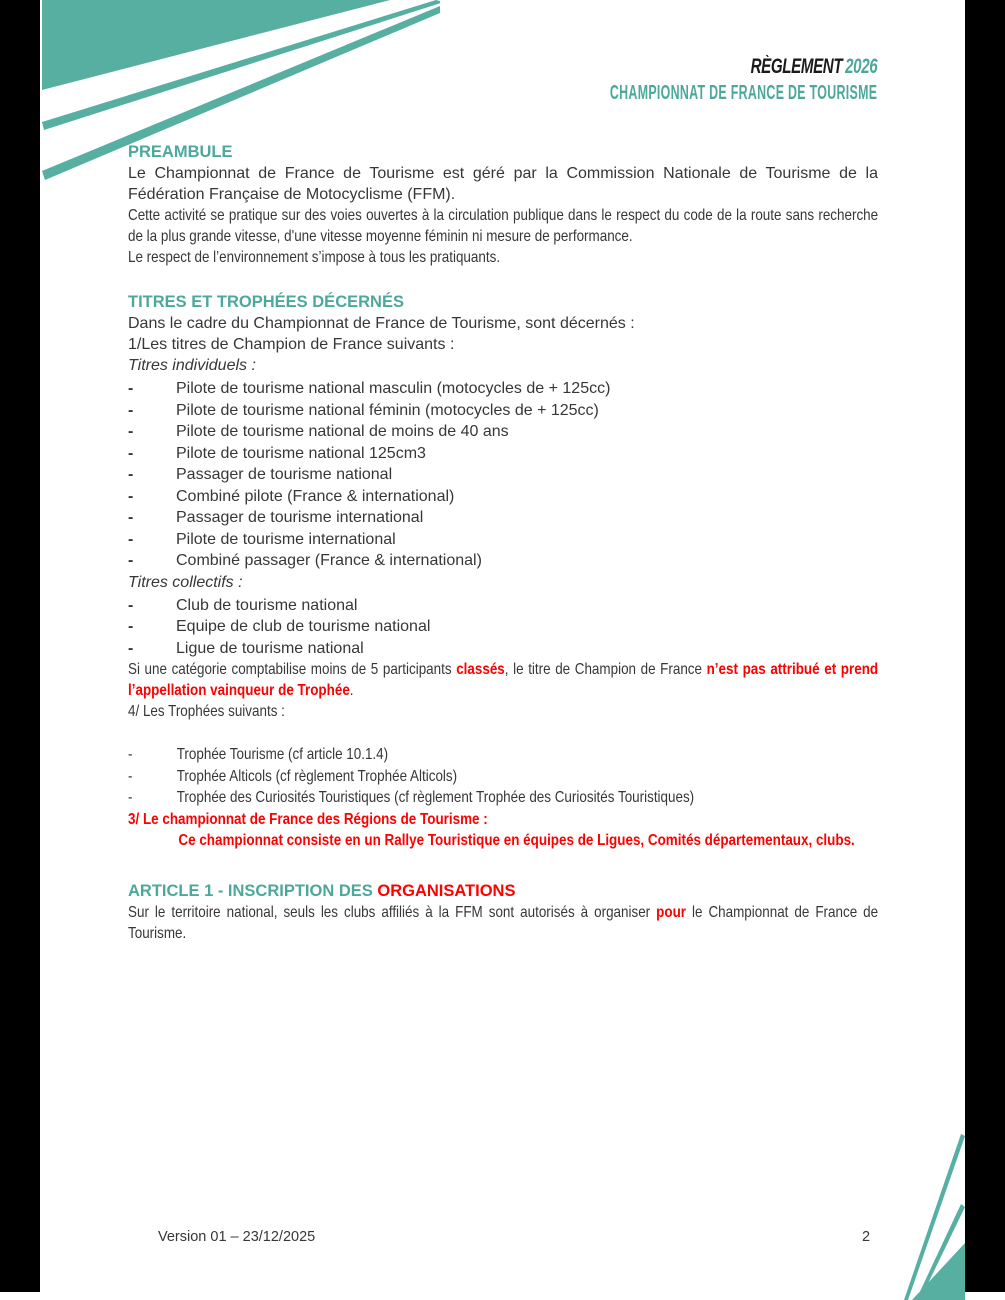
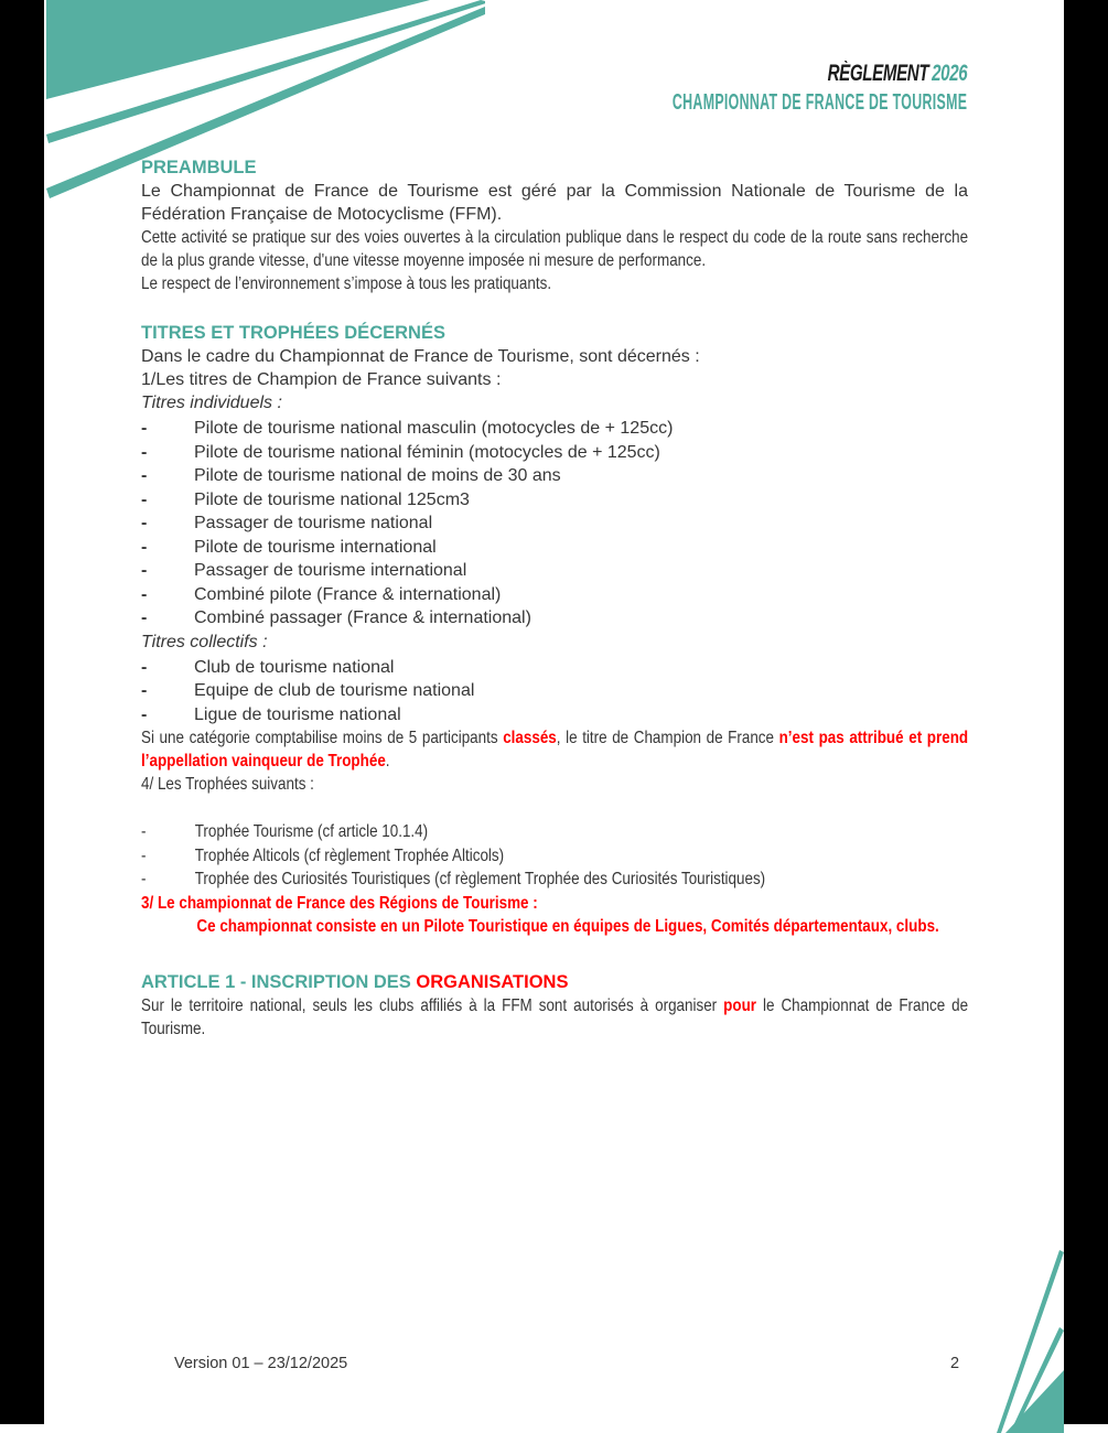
  RÈGLEMENT 2026
  CHAMPIONNAT DE FRANCE DE TOURISME
  PREAMBULE
  Le Championnat de France de Tourisme est géré par la Commission Nationale de Tourisme de la Fédération Française de Motocyclisme (FFM).
- Cette activité se pratique sur des voies ouvertes à la circulation publique dans le respect du code de la route sans recherche de la plus grande vitesse, d'une vitesse moyenne féminin ni mesure de performance.
+ Cette activité se pratique sur des voies ouvertes à la circulation publique dans le respect du code de la route sans recherche de la plus grande vitesse, d'une vitesse moyenne imposée ni mesure de performance.
  Le respect de l’environnement s’impose à tous les pratiquants.
  TITRES ET TROPHÉES DÉCERNÉS
  Dans le cadre du Championnat de France de Tourisme, sont décernés :
  1/Les titres de Champion de France suivants :
  Titres individuels :
  -
  Pilote de tourisme national masculin (motocycles de + 125cc)
  -
  Pilote de tourisme national féminin (motocycles de + 125cc)
  -
- Pilote de tourisme national de moins de 40 ans
+ Pilote de tourisme national de moins de 30 ans
  -
  Pilote de tourisme national 125cm3
  -
  Passager de tourisme national
  -
- Combiné pilote (France & international)
+ Pilote de tourisme international
  -
  Passager de tourisme international
  -
- Pilote de tourisme international
+ Combiné pilote (France & international)
  -
  Combiné passager (France & international)
  Titres collectifs :
  -
  Club de tourisme national
  -
  Equipe de club de tourisme national
  -
  Ligue de tourisme national
  Si une catégorie comptabilise moins de 5 participants classés, le titre de Champion de France n’est pas attribué et prend l’appellation vainqueur de Trophée.
  4/ Les Trophées suivants :
  -
  Trophée Tourisme (cf article 10.1.4)
  -
  Trophée Alticols (cf règlement Trophée Alticols)
  -
  Trophée des Curiosités Touristiques (cf règlement Trophée des Curiosités Touristiques)
  3/ Le championnat de France des Régions de Tourisme :
- Ce championnat consiste en un Rallye Touristique en équipes de Ligues, Comités départementaux, clubs.
+ Ce championnat consiste en un Pilote Touristique en équipes de Ligues, Comités départementaux, clubs.
  ARTICLE 1 - INSCRIPTION DES ORGANISATIONS
  Sur le territoire national, seuls les clubs affiliés à la FFM sont autorisés à organiser pour le Championnat de France de Tourisme.
  Version 01 – 23/12/2025
  2
